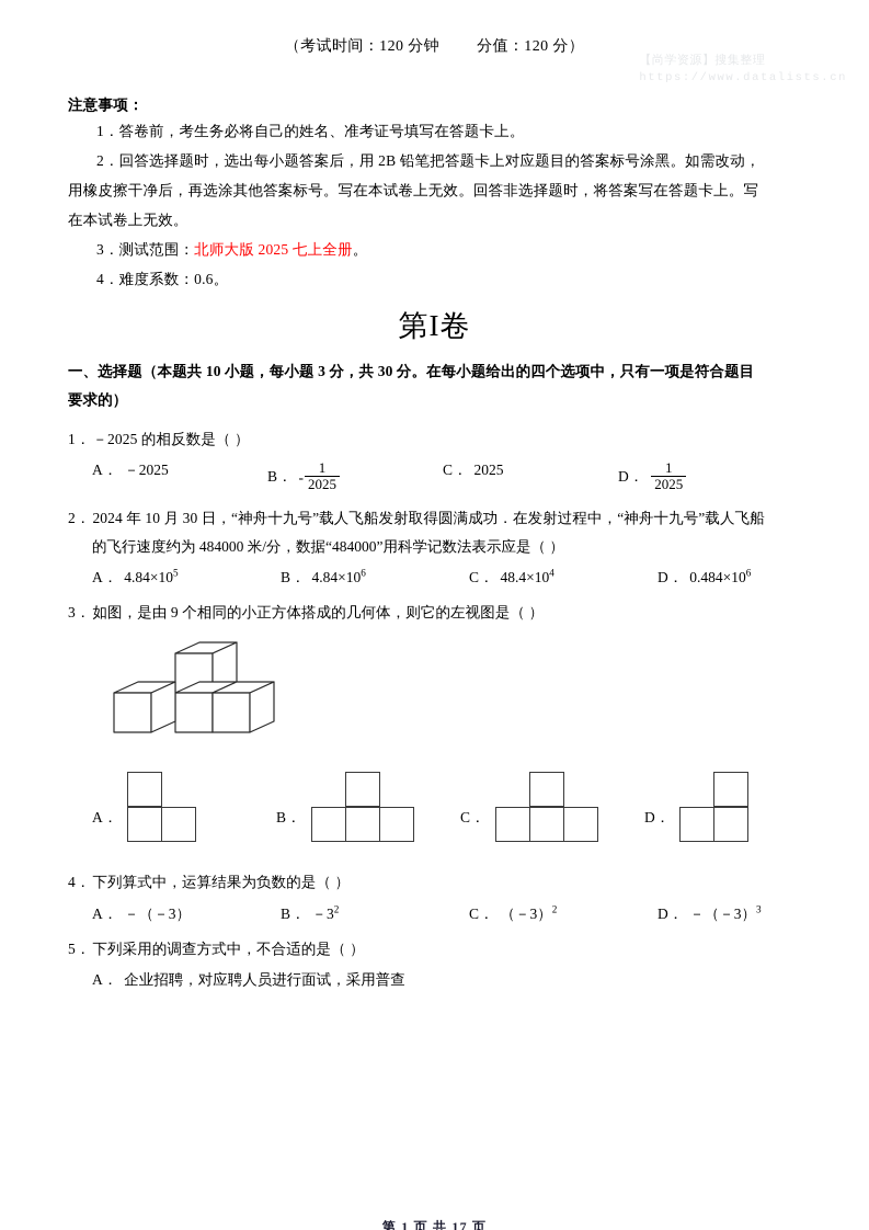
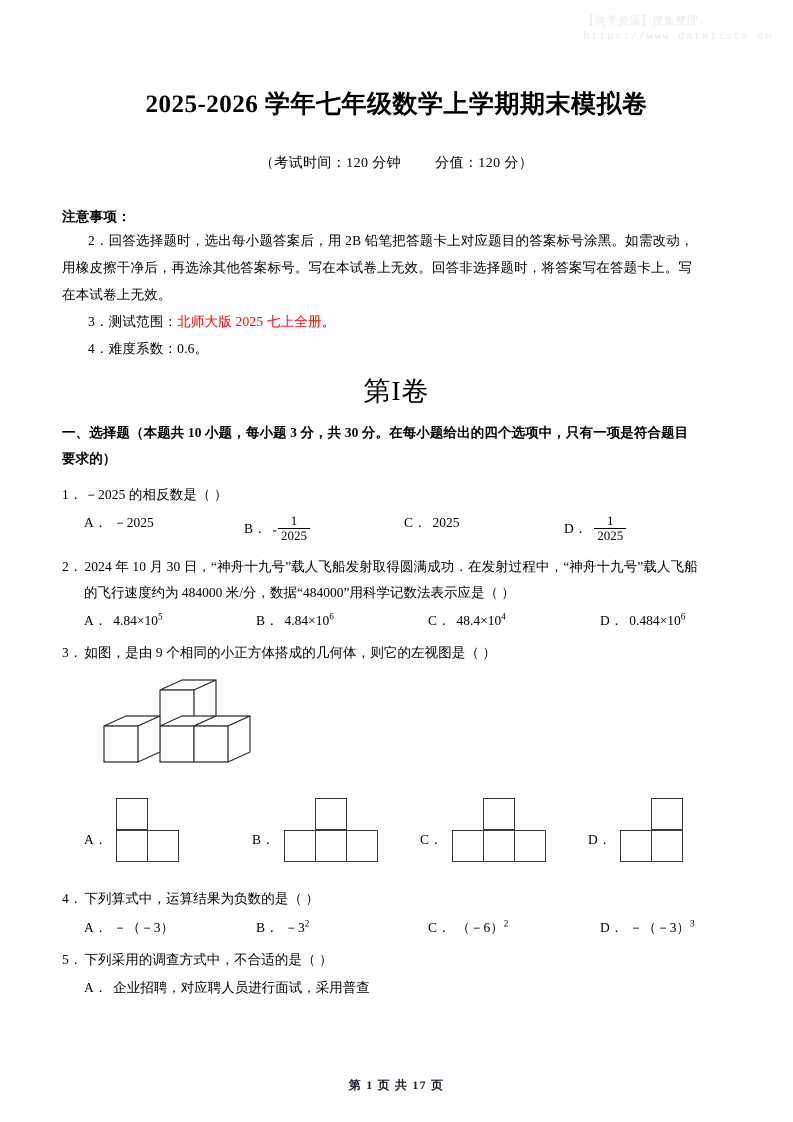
  【尚学资源】搜集整理
  https://www.datalists.cn
+ 2025-2026 学年七年级数学上学期期末模拟卷
  （考试时间：120 分钟 分值：120 分）
  注意事项：
- 1．答卷前，考生务必将自己的姓名、准考证号填写在答题卡上。
  2．回答选择题时，选出每小题答案后，用 2B 铅笔把答题卡上对应题目的答案标号涂黑。如需改动，
  用橡皮擦干净后，再选涂其他答案标号。写在本试卷上无效。回答非选择题时，将答案写在答题卡上。写
  在本试卷上无效。
  3．测试范围：北师大版 2025 七上全册。
  4．难度系数：0.6。
  第I卷
  一、选择题（本题共 10 小题，每小题 3 分，共 30 分。在每小题给出的四个选项中，只有一项是符合题目
  要求的）
  1． －2025 的相反数是（ ）
  A． －2025
  B． -
  1
  2025
  C． 2025
  D．
  1
  2025
  2． 2024 年 10 月 30 日，“神舟十九号”载人飞船发射取得圆满成功．在发射过程中，“神舟十九号”载人飞船
  的飞行速度约为 484000 米/分，数据“484000”用科学记数法表示应是（ ）
  A． 4.84×105
  B． 4.84×106
  C． 48.4×104
  D． 0.484×106
  3． 如图，是由 9 个相同的小正方体搭成的几何体，则它的左视图是（ ）
  A．
  B．
  C．
  D．
  4． 下列算式中，运算结果为负数的是（ ）
  A． －（－3）
  B． －32
- C． （－3）2
+ C． （－6）2
  D． －（－3）3
  5． 下列采用的调查方式中，不合适的是（ ）
  A． 企业招聘，对应聘人员进行面试，采用普查
  第 1 页 共 17 页
